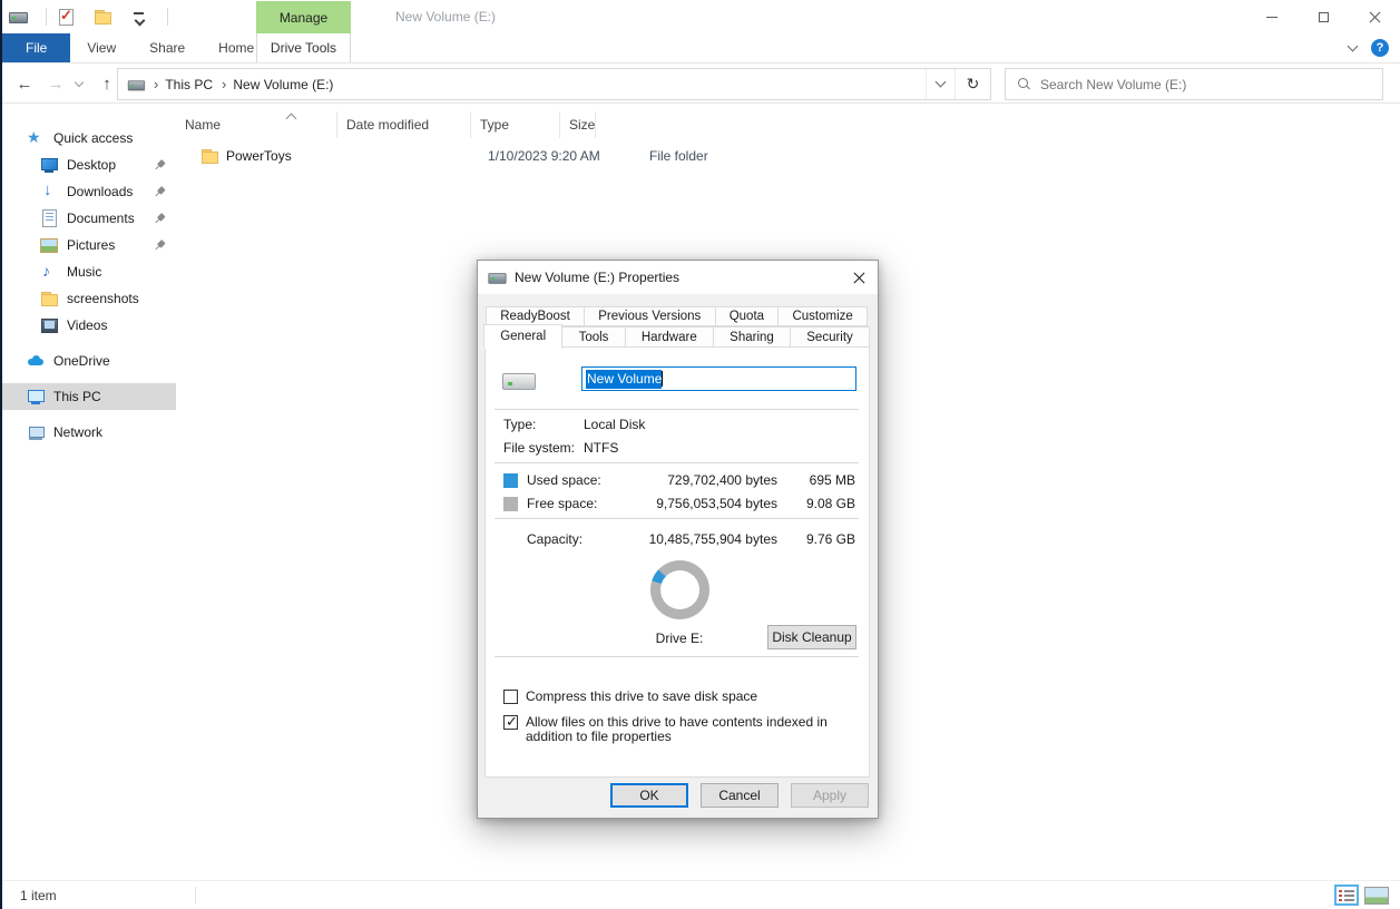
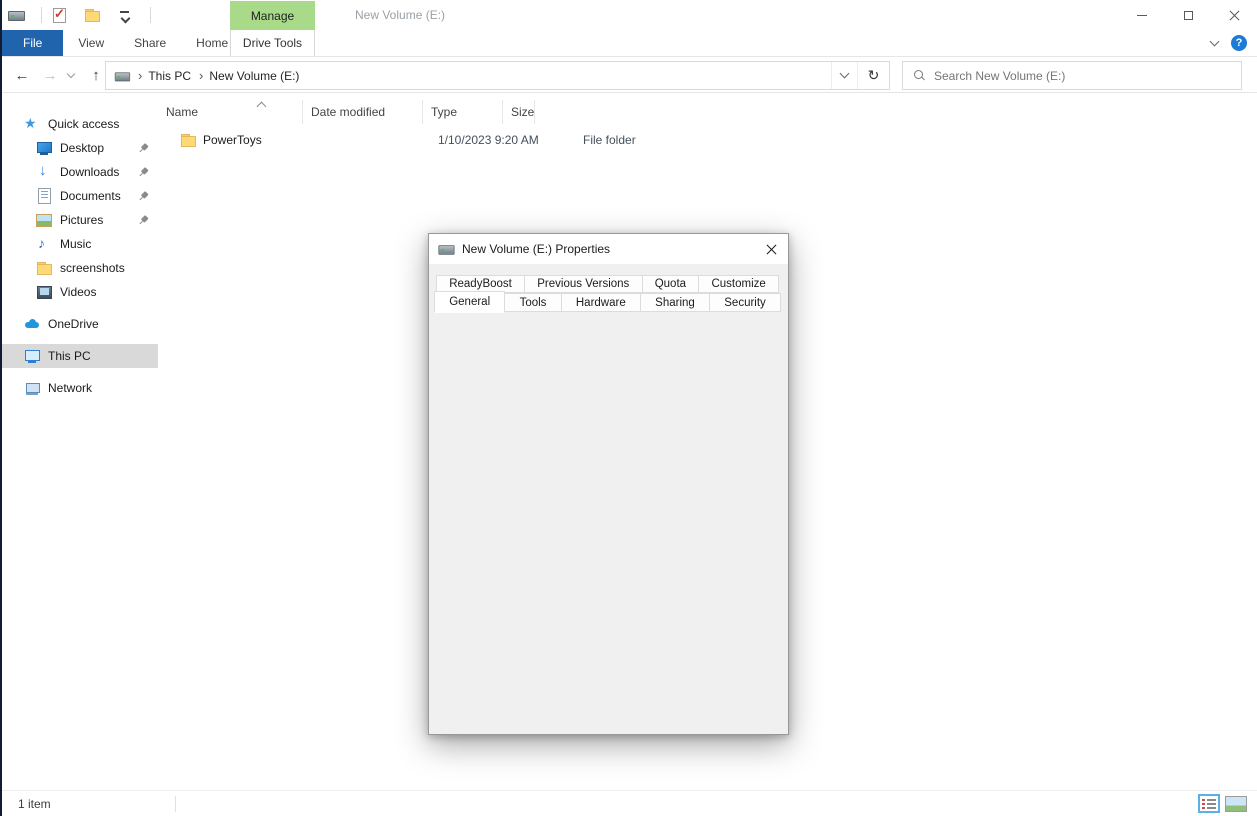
  Manage
  New Volume (E:)
  File
  View
  Share
  Home
  Drive Tools
  ?
  ←
  →
  ↑
  ›
  This PC
  ›
  New Volume (E:)
  ↻
  Search New Volume (E:)
  Quick access
  Desktop
  Downloads
  Documents
  Pictures
  Music
  screenshots
  Videos
  OneDrive
  This PC
  Network
  Name
  Date modified
  Type
  Size
  PowerToys
  1/10/2023 9:20 AM
  File folder
  1 item
  New Volume (E:) Properties
  ReadyBoost
  Previous Versions
  Quota
  Customize
  General
  Tools
  Hardware
  Sharing
  Security
- New Volume
- Type:
- Local Disk
- File system:
- NTFS
- Used space:
- 729,702,400 bytes
- 695 MB
- Free space:
- 9,756,053,504 bytes
- 9.08 GB
- Capacity:
- 10,485,755,904 bytes
- 9.76 GB
- Drive E:
- Disk Cleanup
- Compress this drive to save disk space
- Allow files on this drive to have contents indexed in addition to file properties
- OK
- Cancel
- Apply
